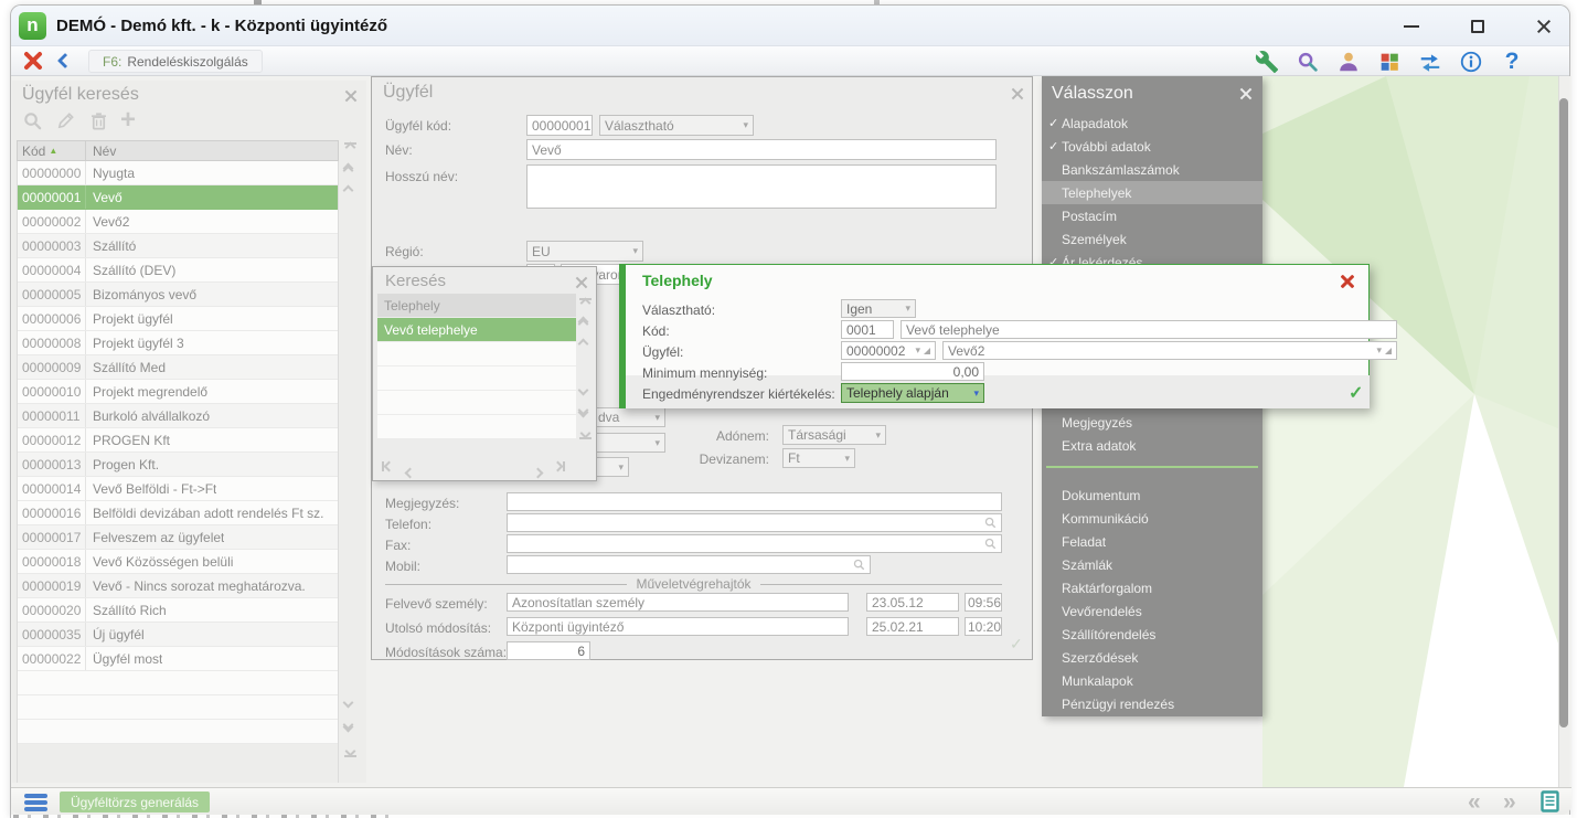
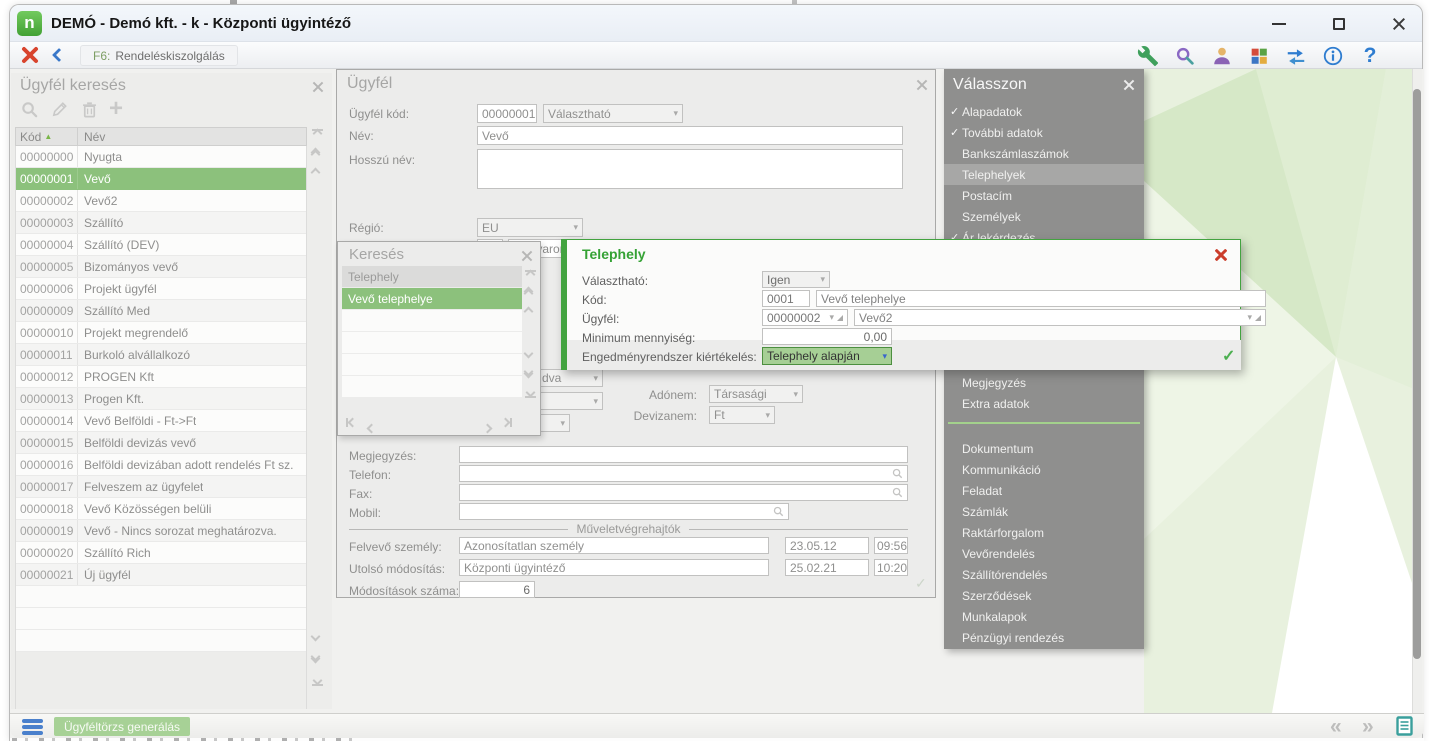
  n
  DEMÓ - Demó kft. - k - Központi ügyintéző
  F6:
  Rendeléskiszolgálás
  ?
  Ügyfél keresés
  +
  Kód
  ▲
  Név
  00000000
  Nyugta
  00000001
  Vevő
  00000002
  Vevő2
  00000003
  Szállító
  00000004
  Szállító (DEV)
  00000005
  Bizományos vevő
  00000006
  Projekt ügyfél
- 00000008
- Projekt ügyfél 3
  00000009
  Szállító Med
  00000010
  Projekt megrendelő
  00000011
  Burkoló alvállalkozó
  00000012
  PROGEN Kft
  00000013
  Progen Kft.
  00000014
  Vevő Belföldi - Ft->Ft
+ 00000015
+ Belföldi devizás vevő
  00000016
  Belföldi devizában adott rendelés Ft sz.
  00000017
  Felveszem az ügyfelet
  00000018
  Vevő Közösségen belüli
  00000019
  Vevő - Nincs sorozat meghatározva.
  00000020
  Szállító Rich
- 00000035
+ 00000021
  Új ügyfél
- 00000022
- Ügyfél most
  Ügyfél
  Ügyfél kód:
  00000001
  Választható
  ▾
  Név:
  Vevő
  Hosszú név:
  Régió:
  EU
  ▾
  dva
  ▾
  ▾
  ▾
  Adónem:
  Társasági
  ▾
  Devizanem:
  Ft
  ▾
  Megjegyzés:
  Telefon:
  Fax:
  Mobil:
  Műveletvégrehajtók
  Felvevő személy:
  Azonosítatlan személy
  23.05.12
  09:56
  Utolsó módosítás:
  Központi ügyintéző
  25.02.21
  10:20
  Módosítások száma:
  6
  ✓
  Keresés
  Telephely
  Vevő telephelye
  Válasszon
  ✓
  Alapadatok
  ✓
  További adatok
  Bankszámlaszámok
  Telephelyek
  Postacím
  Személyek
  ✓
  Ár lekérdezés
  Megjegyzés
  Extra adatok
  Dokumentum
  Kommunikáció
  Feladat
  Számlák
  Raktárforgalom
  Vevőrendelés
  Szállítórendelés
  Szerződések
  Munkalapok
  Pénzügyi rendezés
  Telephely
  Választható:
  Igen
  ▾
  Kód:
  0001
  Vevő telephelye
  Ügyfél:
  00000002
  ▾
  Vevő2
  ▾
  Minimum mennyiség:
  0,00
  Engedményrendszer kiértékelés:
  Telephely alapján
  ▾
  ✓
  Ügyféltörzs generálás
  «
  »
